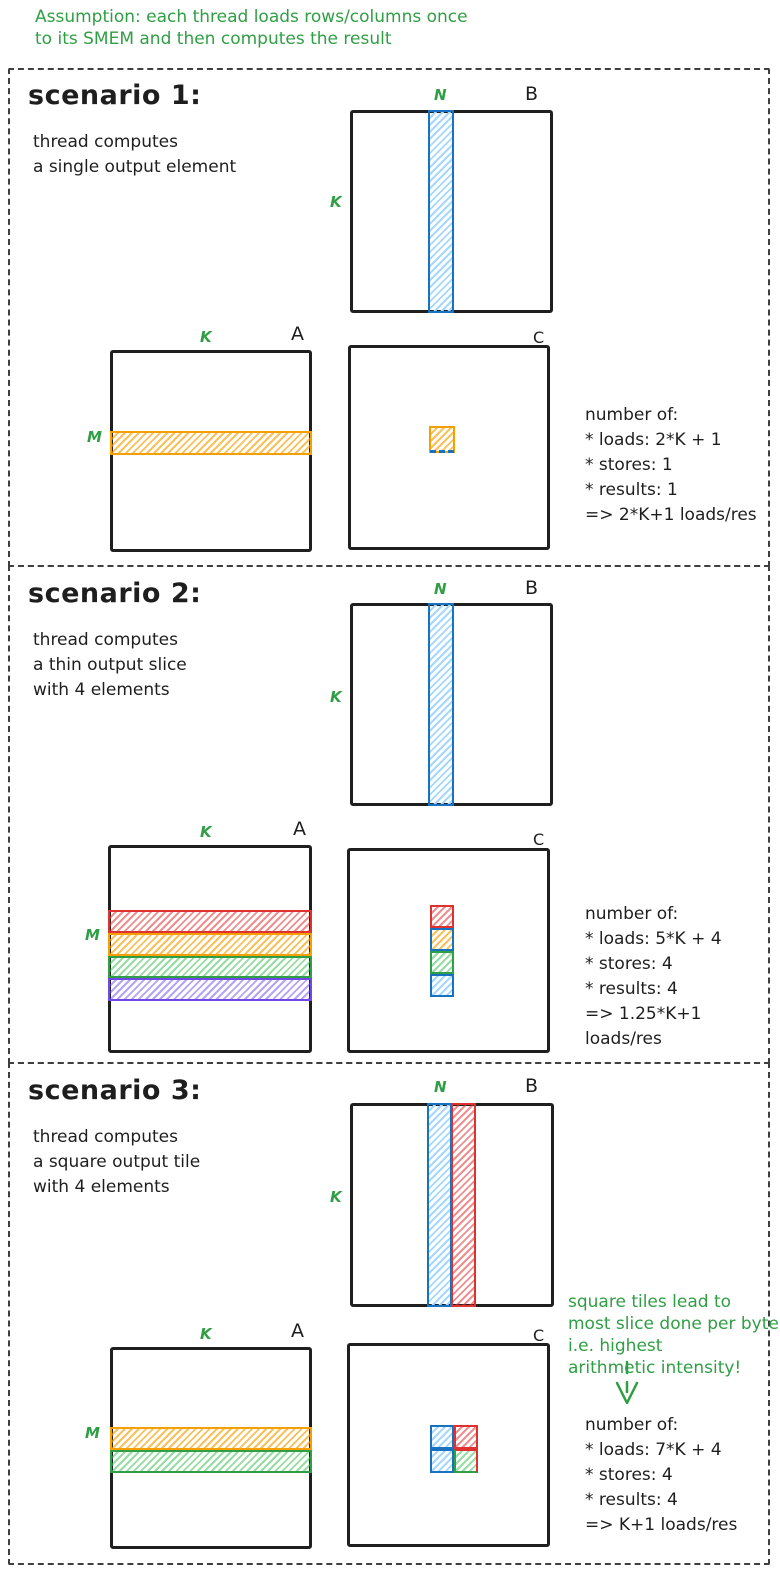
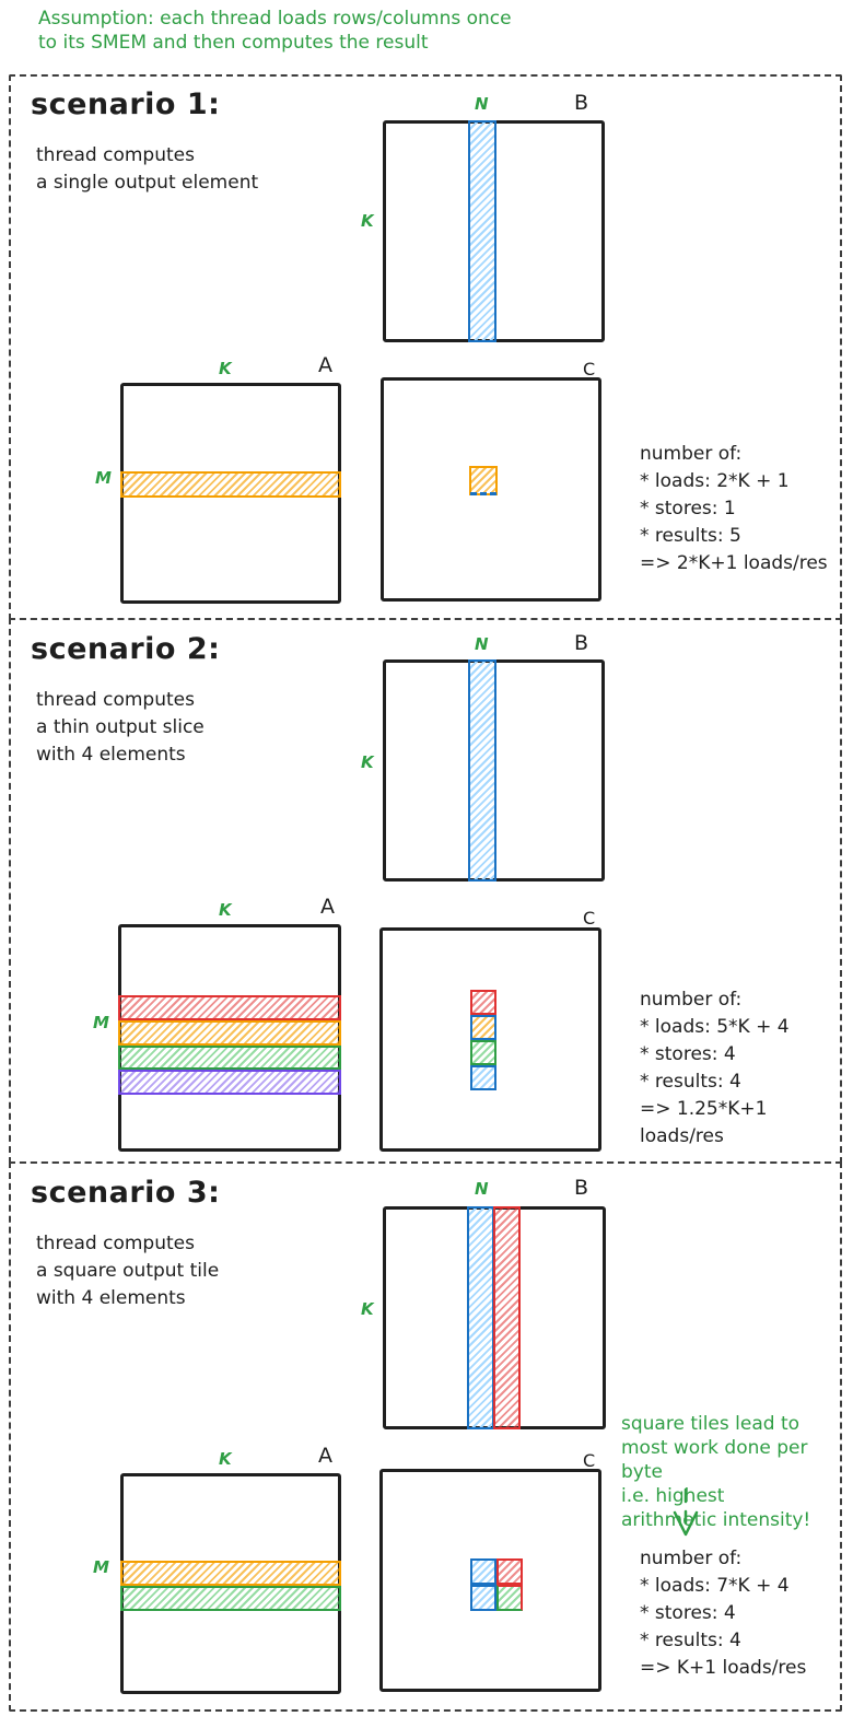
  Assumption: each thread loads rows/columns once
  to its SMEM and then computes the result
  scenario 1:
  thread computes
  a single output element
  N
  B
  K
  K
  A
  M
  C
  number of:
  * loads: 2*K + 1
  * stores: 1
- * results: 1
+ * results: 5
  => 2*K+1 loads/res
  scenario 2:
  thread computes
  a thin output slice
  with 4 elements
  N
  B
  K
  K
  A
  M
  C
  number of:
  * loads: 5*K + 4
  * stores: 4
  * results: 4
  => 1.25*K+1 loads/res
  scenario 3:
  thread computes
  a square output tile
  with 4 elements
  N
  B
  K
  square tiles lead to
- most slice done per byte
+ most work done per byte
  i.e. highest
  arithmetic intensity!
  K
  A
  M
  C
  number of:
  * loads: 7*K + 4
  * stores: 4
  * results: 4
  => K+1 loads/res
